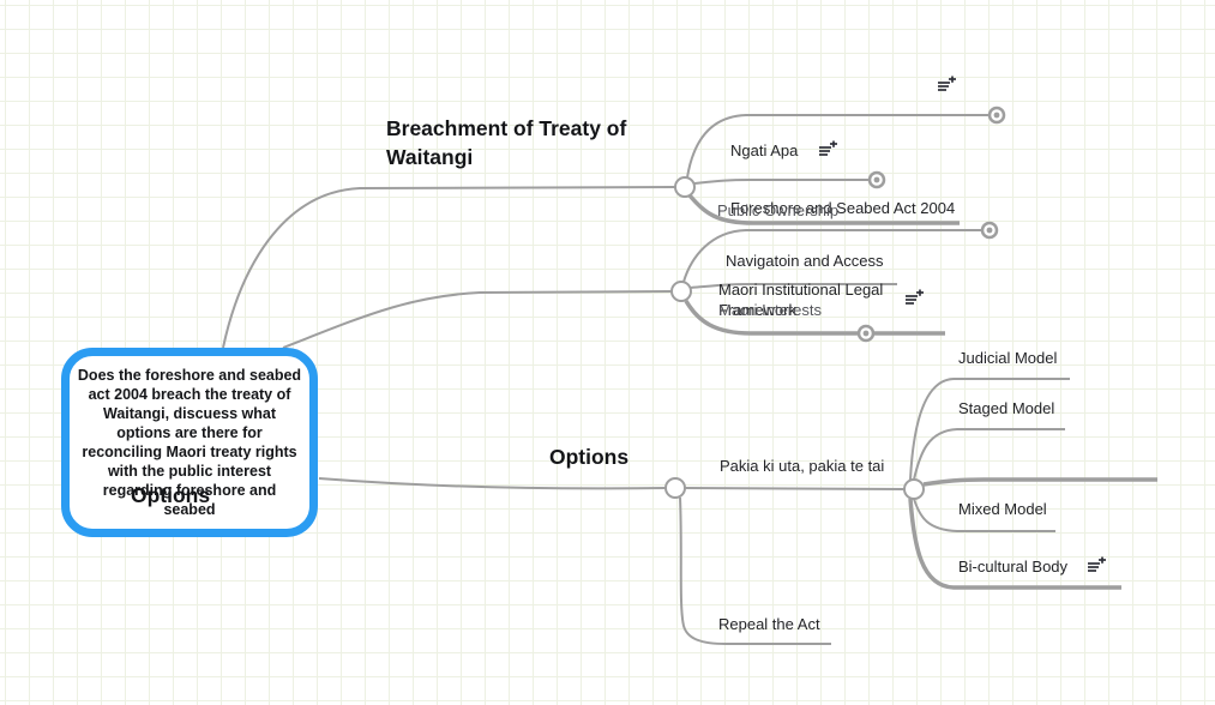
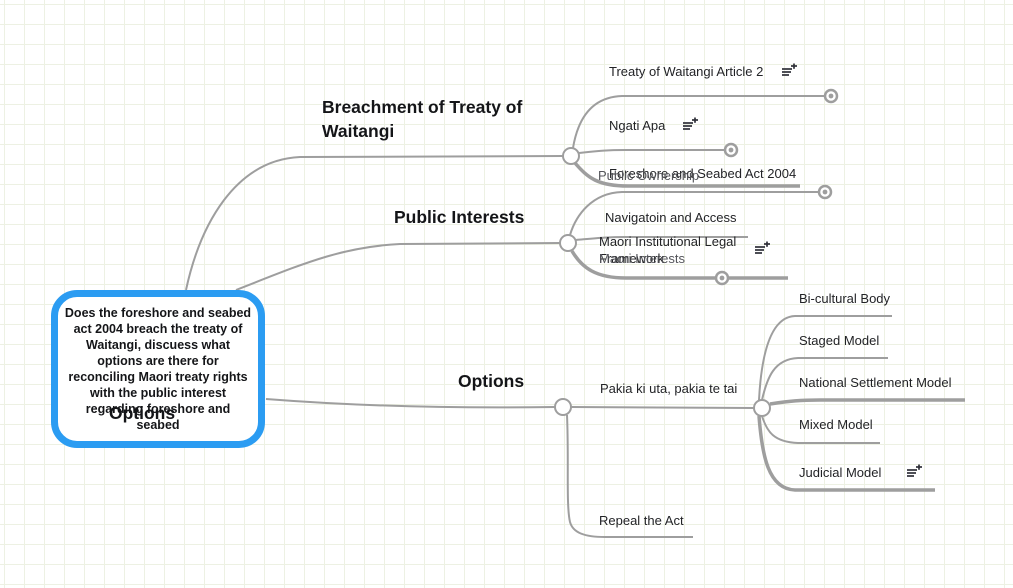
  Does the foreshore and seabed act 2004 breach the treaty of Waitangi, discuess what options are there for reconciling Maori treaty rights with the public interest regarding foreshore and seabed
  Options
  Breachment of Treaty of Waitangi
+ Public Interests
  Options
+ Treaty of Waitangi Article 2
  Ngati Apa
  Foreshore and Seabed Act 2004
  Public Ownership
  Navigatoin and Access
  Maori Institutional Legal Framework
  Maori Interests
  Pakia ki uta, pakia te tai
  Repeal the Act
- Judicial Model
+ Bi-cultural Body
  Staged Model
+ National Settlement Model
  Mixed Model
- Bi-cultural Body
+ Judicial Model
